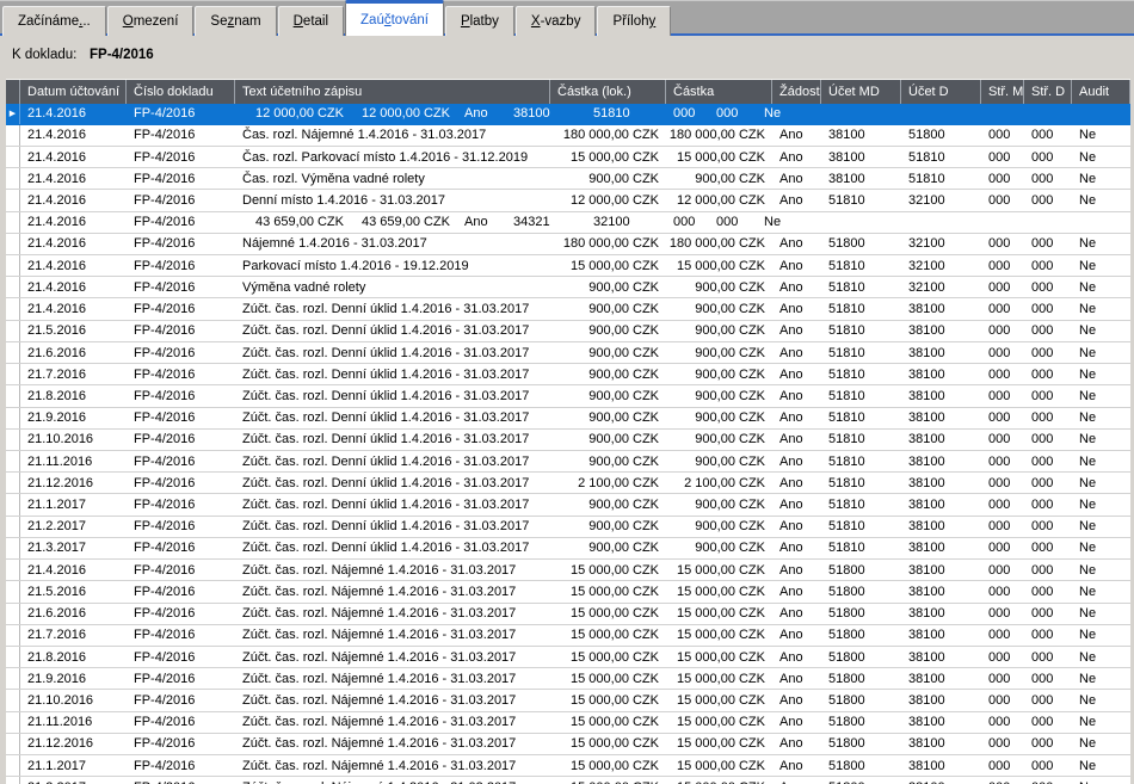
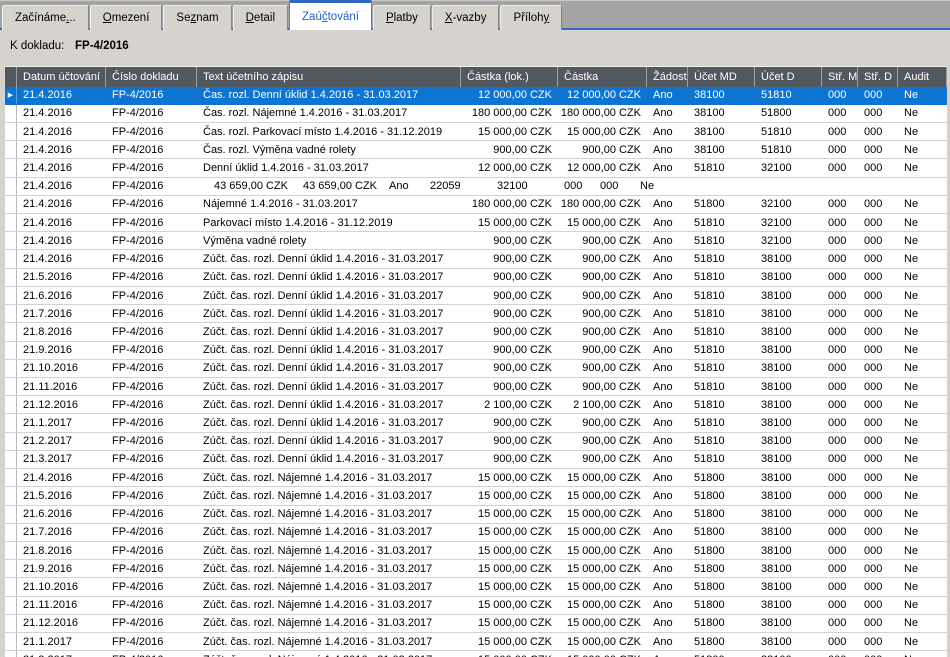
  Začínáme...
  Omezení
  Seznam
  Detail
  Zaúčtování
  Platby
  X-vazby
  Přílohy
  K dokladu:
  FP-4/2016
  Datum účtování
  Číslo dokladu
  Text účetního zápisu
  Částka (lok.)
  Částka
  Žádost
  Účet MD
  Účet D
  Stř. M
  Stř. D
  Audit
  21.4.2016
  FP-4/2016
+ Čas. rozl. Denní úklid 1.4.2016 - 31.03.2017
  12 000,00 CZK
  12 000,00 CZK
  Ano
  38100
  51810
  000
  000
  Ne
  21.4.2016
  FP-4/2016
  Čas. rozl. Nájemné 1.4.2016 - 31.03.2017
  180 000,00 CZK
  180 000,00 CZK
  Ano
  38100
  51800
  000
  000
  Ne
  21.4.2016
  FP-4/2016
  Čas. rozl. Parkovací místo 1.4.2016 - 31.12.2019
  15 000,00 CZK
  15 000,00 CZK
  Ano
  38100
  51810
  000
  000
  Ne
  21.4.2016
  FP-4/2016
  Čas. rozl. Výměna vadné rolety
  900,00 CZK
  900,00 CZK
  Ano
  38100
  51810
  000
  000
  Ne
  21.4.2016
  FP-4/2016
- Denní místo 1.4.2016 - 31.03.2017
+ Denní úklid 1.4.2016 - 31.03.2017
  12 000,00 CZK
  12 000,00 CZK
  Ano
  51810
  32100
  000
  000
  Ne
  21.4.2016
  FP-4/2016
  43 659,00 CZK
  43 659,00 CZK
  Ano
- 34321
+ 22059
  32100
  000
  000
  Ne
  21.4.2016
  FP-4/2016
  Nájemné 1.4.2016 - 31.03.2017
  180 000,00 CZK
  180 000,00 CZK
  Ano
  51800
  32100
  000
  000
  Ne
  21.4.2016
  FP-4/2016
- Parkovací místo 1.4.2016 - 19.12.2019
+ Parkovací místo 1.4.2016 - 31.12.2019
  15 000,00 CZK
  15 000,00 CZK
  Ano
  51810
  32100
  000
  000
  Ne
  21.4.2016
  FP-4/2016
  Výměna vadné rolety
  900,00 CZK
  900,00 CZK
  Ano
  51810
  32100
  000
  000
  Ne
  21.4.2016
  FP-4/2016
  Zúčt. čas. rozl. Denní úklid 1.4.2016 - 31.03.2017
  900,00 CZK
  900,00 CZK
  Ano
  51810
  38100
  000
  000
  Ne
  21.5.2016
  FP-4/2016
  Zúčt. čas. rozl. Denní úklid 1.4.2016 - 31.03.2017
  900,00 CZK
  900,00 CZK
  Ano
  51810
  38100
  000
  000
  Ne
  21.6.2016
  FP-4/2016
  Zúčt. čas. rozl. Denní úklid 1.4.2016 - 31.03.2017
  900,00 CZK
  900,00 CZK
  Ano
  51810
  38100
  000
  000
  Ne
  21.7.2016
  FP-4/2016
  Zúčt. čas. rozl. Denní úklid 1.4.2016 - 31.03.2017
  900,00 CZK
  900,00 CZK
  Ano
  51810
  38100
  000
  000
  Ne
  21.8.2016
  FP-4/2016
  Zúčt. čas. rozl. Denní úklid 1.4.2016 - 31.03.2017
  900,00 CZK
  900,00 CZK
  Ano
  51810
  38100
  000
  000
  Ne
  21.9.2016
  FP-4/2016
  Zúčt. čas. rozl. Denní úklid 1.4.2016 - 31.03.2017
  900,00 CZK
  900,00 CZK
  Ano
  51810
  38100
  000
  000
  Ne
  21.10.2016
  FP-4/2016
  Zúčt. čas. rozl. Denní úklid 1.4.2016 - 31.03.2017
  900,00 CZK
  900,00 CZK
  Ano
  51810
  38100
  000
  000
  Ne
  21.11.2016
  FP-4/2016
  Zúčt. čas. rozl. Denní úklid 1.4.2016 - 31.03.2017
  900,00 CZK
  900,00 CZK
  Ano
  51810
  38100
  000
  000
  Ne
  21.12.2016
  FP-4/2016
  Zúčt. čas. rozl. Denní úklid 1.4.2016 - 31.03.2017
  2 100,00 CZK
  2 100,00 CZK
  Ano
  51810
  38100
  000
  000
  Ne
  21.1.2017
  FP-4/2016
  Zúčt. čas. rozl. Denní úklid 1.4.2016 - 31.03.2017
  900,00 CZK
  900,00 CZK
  Ano
  51810
  38100
  000
  000
  Ne
  21.2.2017
  FP-4/2016
  Zúčt. čas. rozl. Denní úklid 1.4.2016 - 31.03.2017
  900,00 CZK
  900,00 CZK
  Ano
  51810
  38100
  000
  000
  Ne
  21.3.2017
  FP-4/2016
  Zúčt. čas. rozl. Denní úklid 1.4.2016 - 31.03.2017
  900,00 CZK
  900,00 CZK
  Ano
  51810
  38100
  000
  000
  Ne
  21.4.2016
  FP-4/2016
  Zúčt. čas. rozl. Nájemné 1.4.2016 - 31.03.2017
  15 000,00 CZK
  15 000,00 CZK
  Ano
  51800
  38100
  000
  000
  Ne
  21.5.2016
  FP-4/2016
  Zúčt. čas. rozl. Nájemné 1.4.2016 - 31.03.2017
  15 000,00 CZK
  15 000,00 CZK
  Ano
  51800
  38100
  000
  000
  Ne
  21.6.2016
  FP-4/2016
  Zúčt. čas. rozl. Nájemné 1.4.2016 - 31.03.2017
  15 000,00 CZK
  15 000,00 CZK
  Ano
  51800
  38100
  000
  000
  Ne
  21.7.2016
  FP-4/2016
  Zúčt. čas. rozl. Nájemné 1.4.2016 - 31.03.2017
  15 000,00 CZK
  15 000,00 CZK
  Ano
  51800
  38100
  000
  000
  Ne
  21.8.2016
  FP-4/2016
  Zúčt. čas. rozl. Nájemné 1.4.2016 - 31.03.2017
  15 000,00 CZK
  15 000,00 CZK
  Ano
  51800
  38100
  000
  000
  Ne
  21.9.2016
  FP-4/2016
  Zúčt. čas. rozl. Nájemné 1.4.2016 - 31.03.2017
  15 000,00 CZK
  15 000,00 CZK
  Ano
  51800
  38100
  000
  000
  Ne
  21.10.2016
  FP-4/2016
  Zúčt. čas. rozl. Nájemné 1.4.2016 - 31.03.2017
  15 000,00 CZK
  15 000,00 CZK
  Ano
  51800
  38100
  000
  000
  Ne
  21.11.2016
  FP-4/2016
  Zúčt. čas. rozl. Nájemné 1.4.2016 - 31.03.2017
  15 000,00 CZK
  15 000,00 CZK
  Ano
  51800
  38100
  000
  000
  Ne
  21.12.2016
  FP-4/2016
  Zúčt. čas. rozl. Nájemné 1.4.2016 - 31.03.2017
  15 000,00 CZK
  15 000,00 CZK
  Ano
  51800
  38100
  000
  000
  Ne
  21.1.2017
  FP-4/2016
  Zúčt. čas. rozl. Nájemné 1.4.2016 - 31.03.2017
  15 000,00 CZK
  15 000,00 CZK
  Ano
  51800
  38100
  000
  000
  Ne
